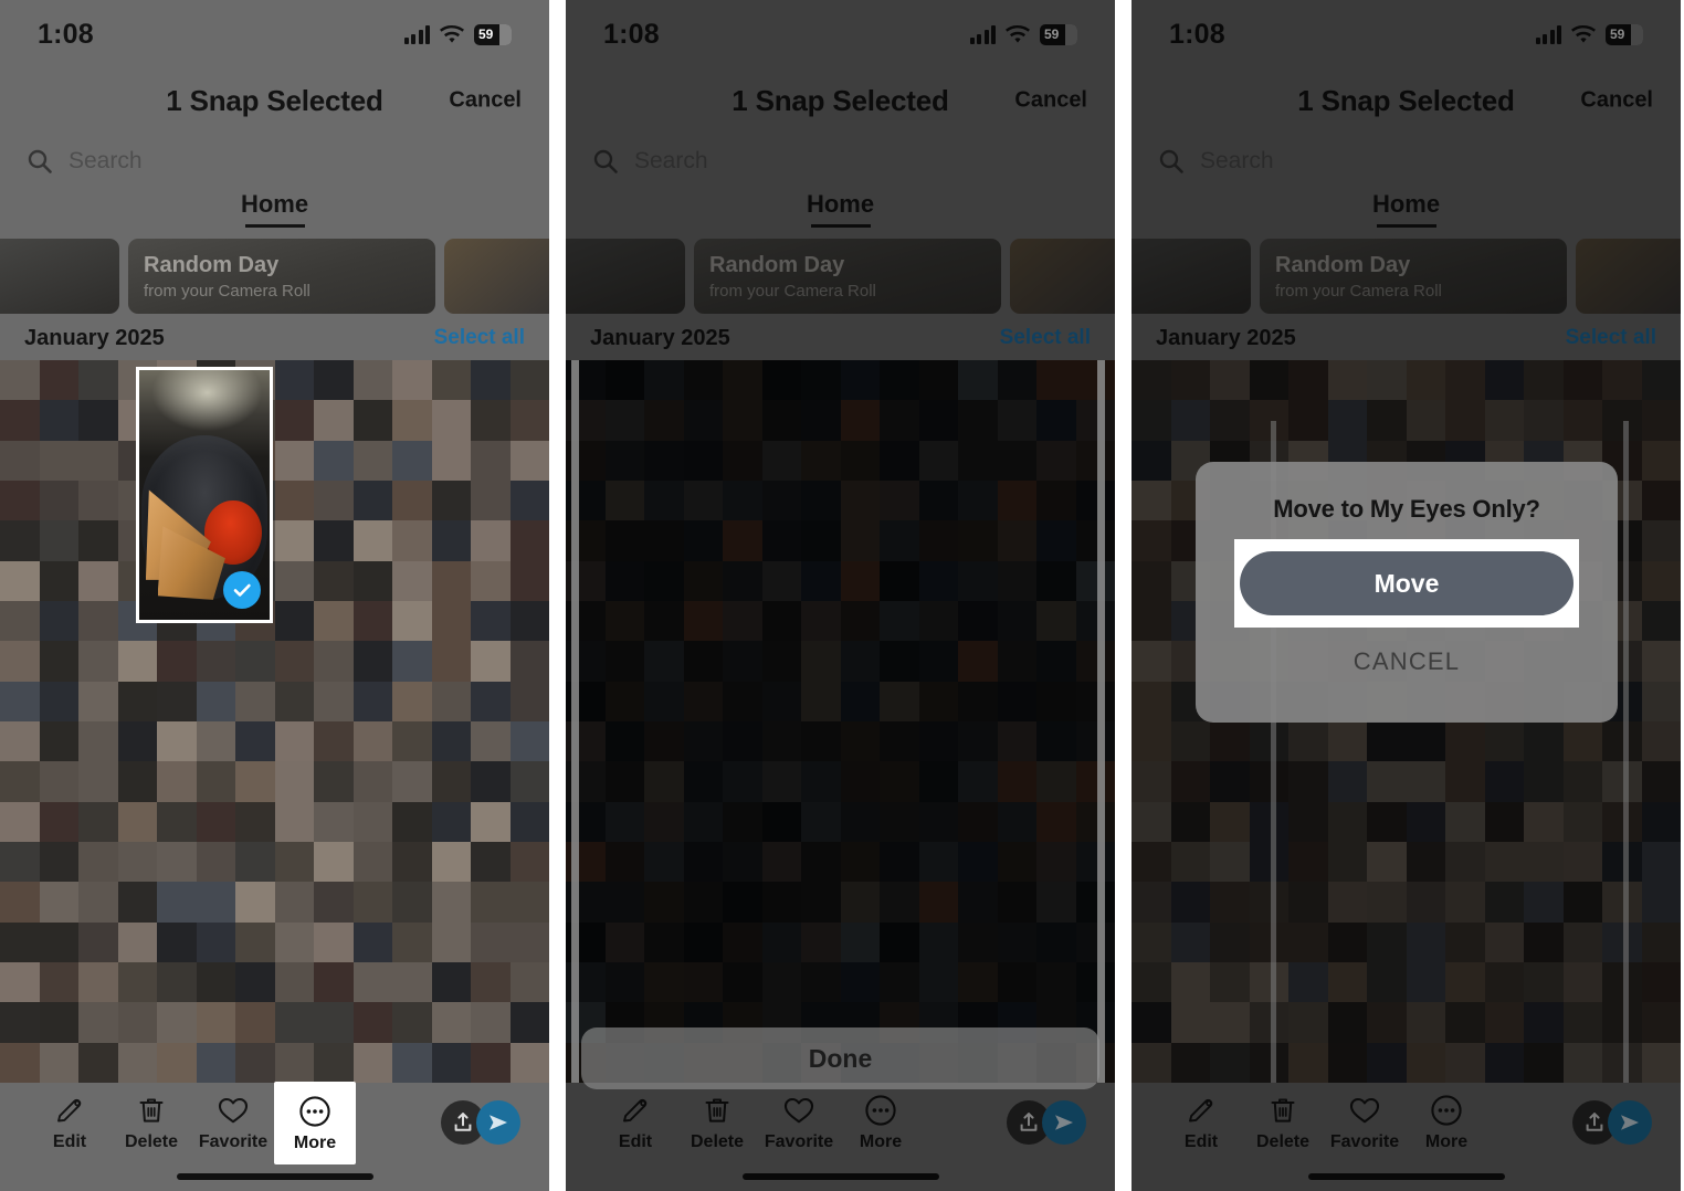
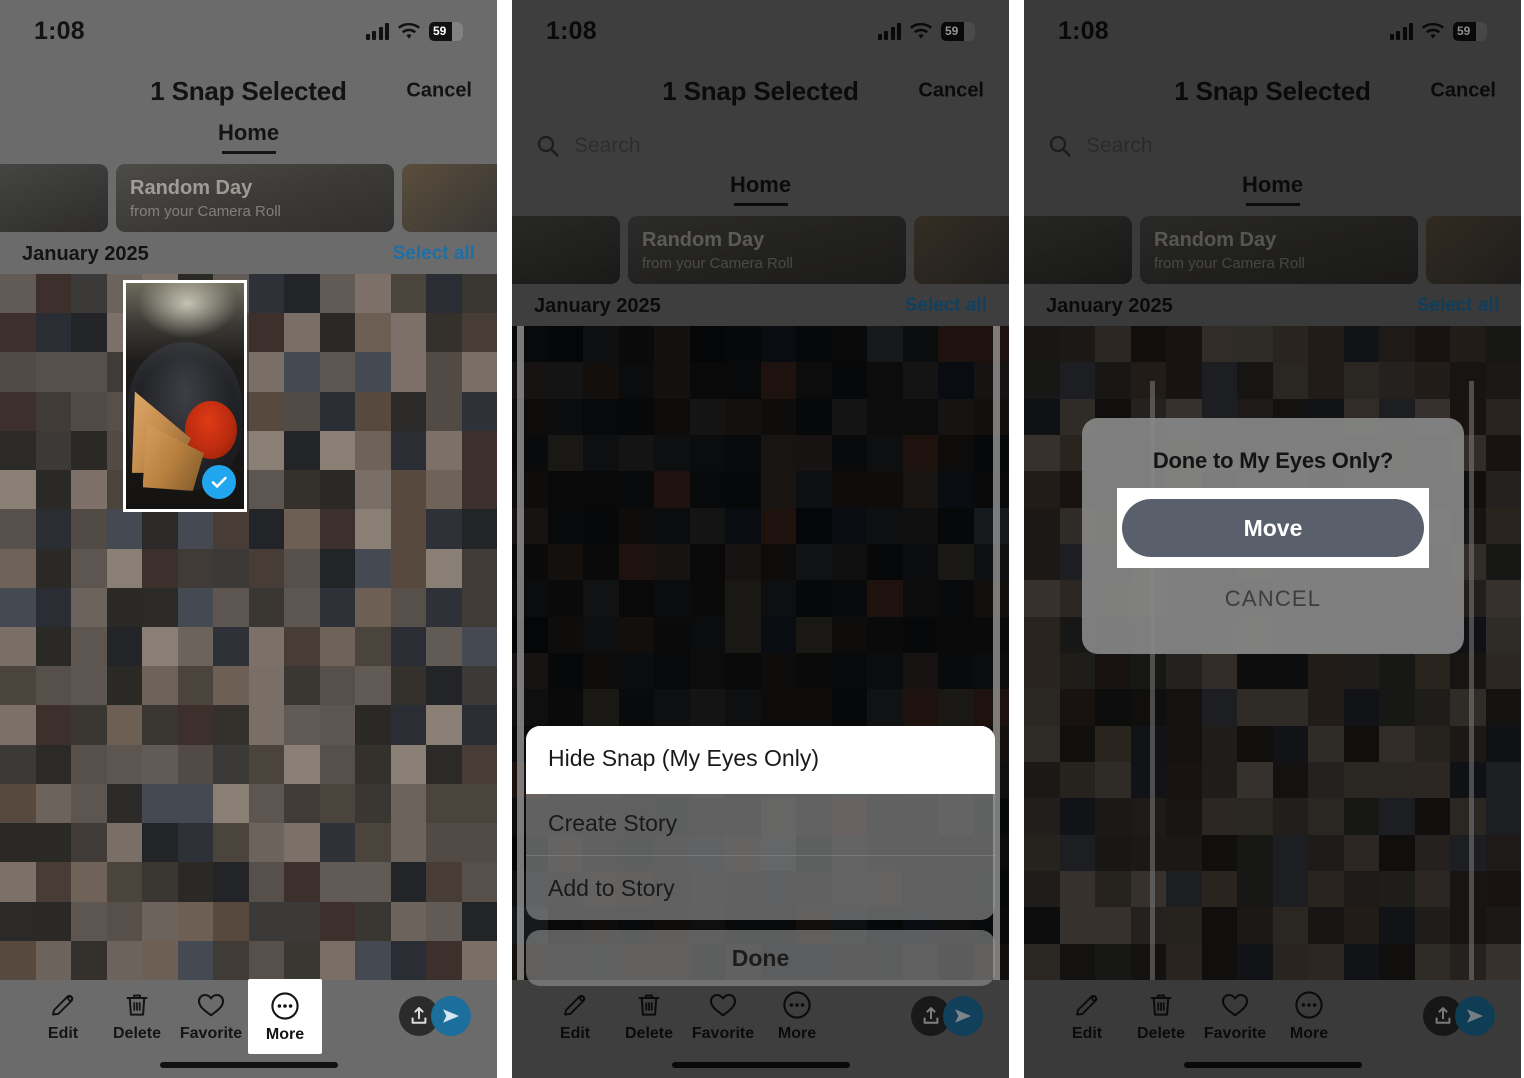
  1:08
  59
  1 Snap Selected
  Cancel
- Search
  Home
  Random Day
  from your Camera Roll
  January 2025
  Select all
  Edit
  Delete
  Favorite
  More
  1:08
  59
  1 Snap Selected
  Cancel
  Home
  Random Day
  from your Camera Roll
  January 2025
  Select all
  Edit
  Delete
  Favorite
  More
+ Hide Snap (My Eyes Only)
+ Create Story
+ Add to Story
  Done
  1:08
  59
  1 Snap Selected
  Cancel
  Home
  Random Day
  from your Camera Roll
  January 2025
  Select all
  Edit
  Delete
  Favorite
  More
- Move to My Eyes Only?
+ Done to My Eyes Only?
  Move
  CANCEL
